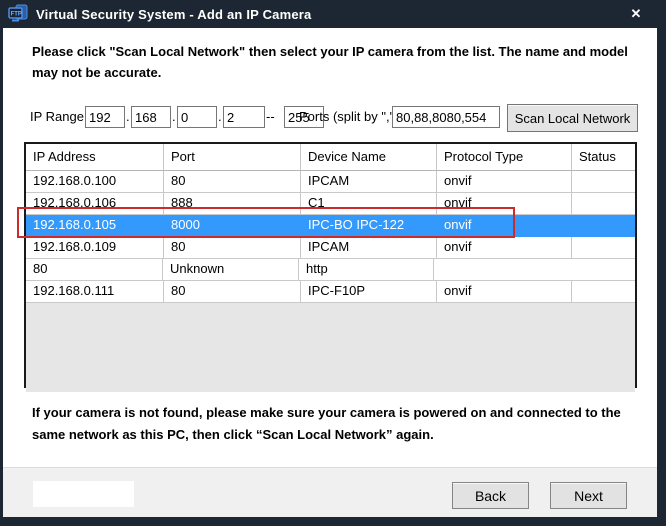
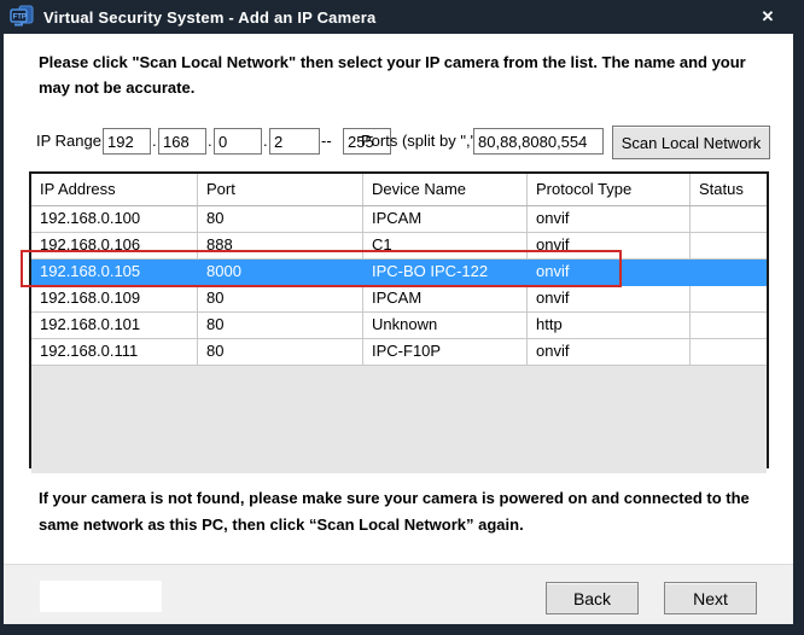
  Virtual Security System - Add an IP Camera
  ✕
- Please click "Scan Local Network" then select your IP camera from the list. The name and model
+ Please click "Scan Local Network" then select your IP camera from the list. The name and your
  may not be accurate.
  IP Range
  192
  .
  168
  .
  0
  .
  2
  --
  255
  Ports (split by ",
  80,88,8080,554
  Scan Local Network
  IP Address
  Port
  Device Name
  Protocol Type
  Status
  192.168.0.100
  80
  IPCAM
  onvif
  192.168.0.106
  888
  C1
  onvif
  192.168.0.105
  8000
  IPC-BO IPC-122
  onvif
  192.168.0.109
  80
  IPCAM
  onvif
+ 192.168.0.101
  80
  Unknown
  http
  192.168.0.111
  80
  IPC-F10P
  onvif
  If your camera is not found, please make sure your camera is powered on and connected to the
  same network as this PC, then click “Scan Local Network” again.
  Back
  Next
